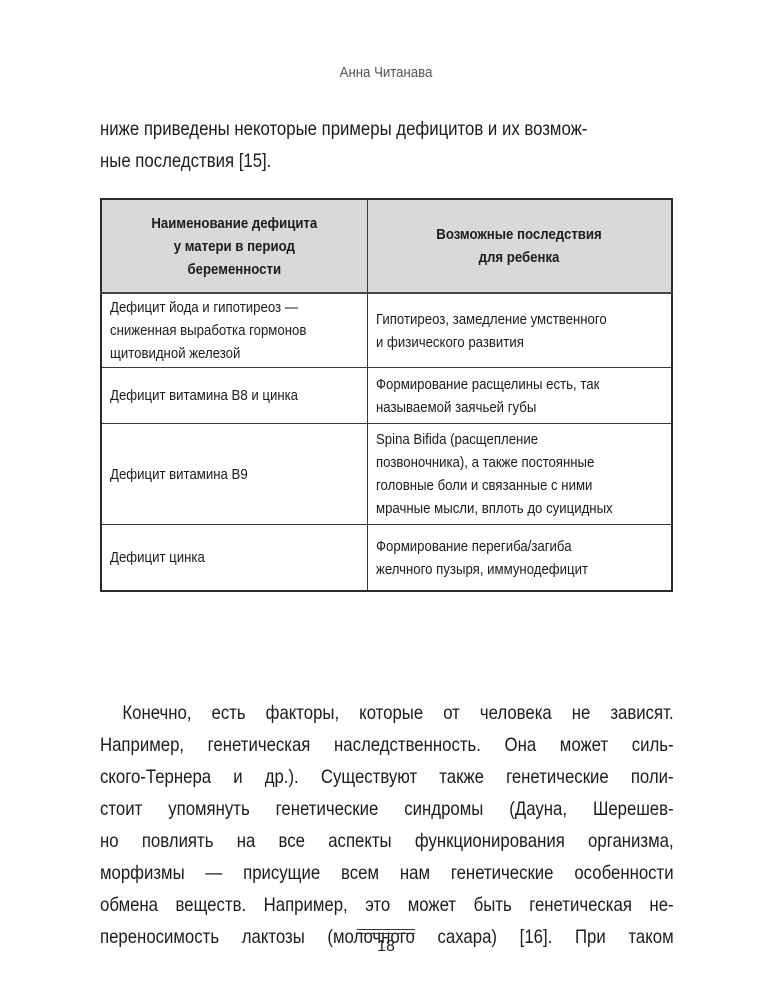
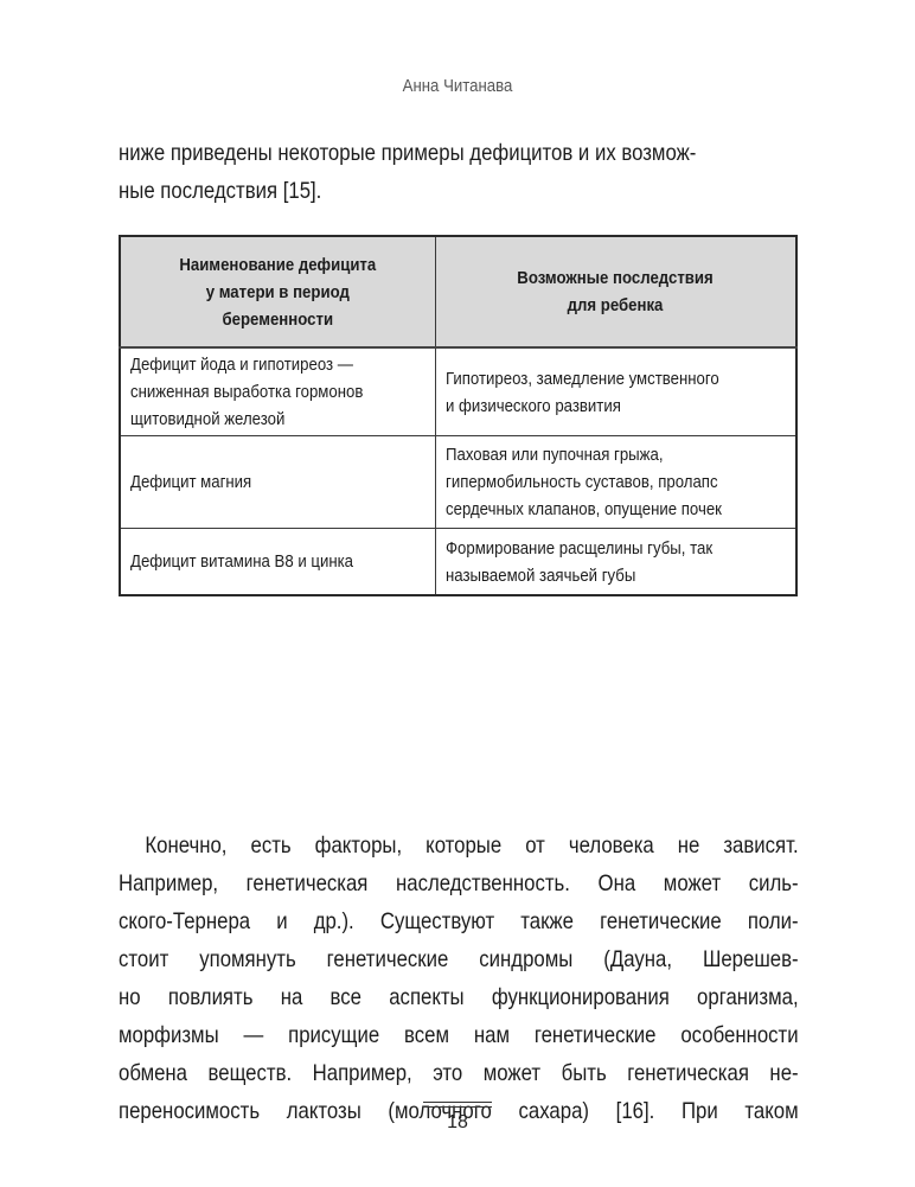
  Анна Читанава
  ниже приведены некоторые примеры дефицитов и их возмож-
  ные последствия [15].
  Наименование дефицита у матери в период беременности	Возможные последствия для ребенка
  Дефицит йода и гипотиреоз — сниженная выработка гормонов щитовидной железой	Гипотиреоз, замедление умственного и физического развития
+ Дефицит магния	Паховая или пупочная грыжа, гипермобильность суставов, пролапс сердечных клапанов, опущение почек
- Дефицит витамина В8 и цинка	Формирование расщелины есть, так называемой заячьей губы
+ Дефицит витамина В8 и цинка	Формирование расщелины губы, так называемой заячьей губы
- Дефицит витамина В9	Spina Bifida (расщепление позвоночника), а также постоянные головные боли и связанные с ними мрачные мысли, вплоть до суицидных
- Дефицит цинка	Формирование перегиба/загиба желчного пузыря, иммунодефицит
  Конечно, есть факторы, которые от человека не зависят.
  Например, генетическая наследственность. Она может силь-
  ского-Тернера и др.). Существуют также генетические поли-
  стоит упомянуть генетические синдромы (Дауна, Шерешев-
  но повлиять на все аспекты функционирования организма,
  морфизмы — присущие всем нам генетические особенности
  обмена веществ. Например, это может быть генетическая не-
  переносимость лактозы (молочного сахара) [16]. При таком
  18
